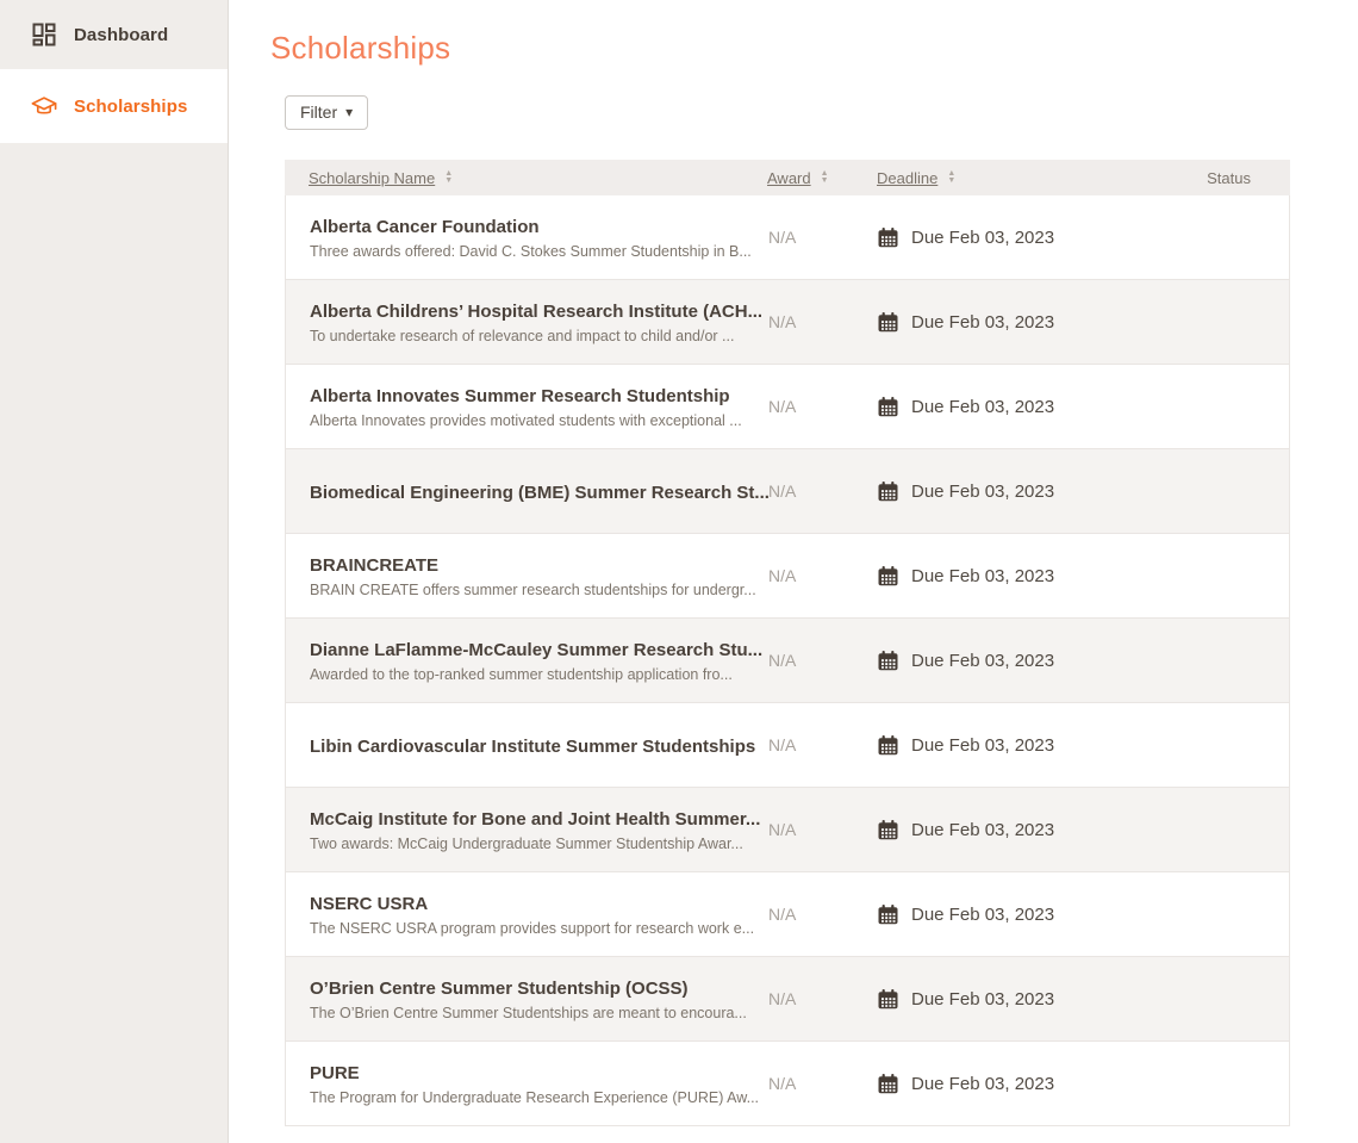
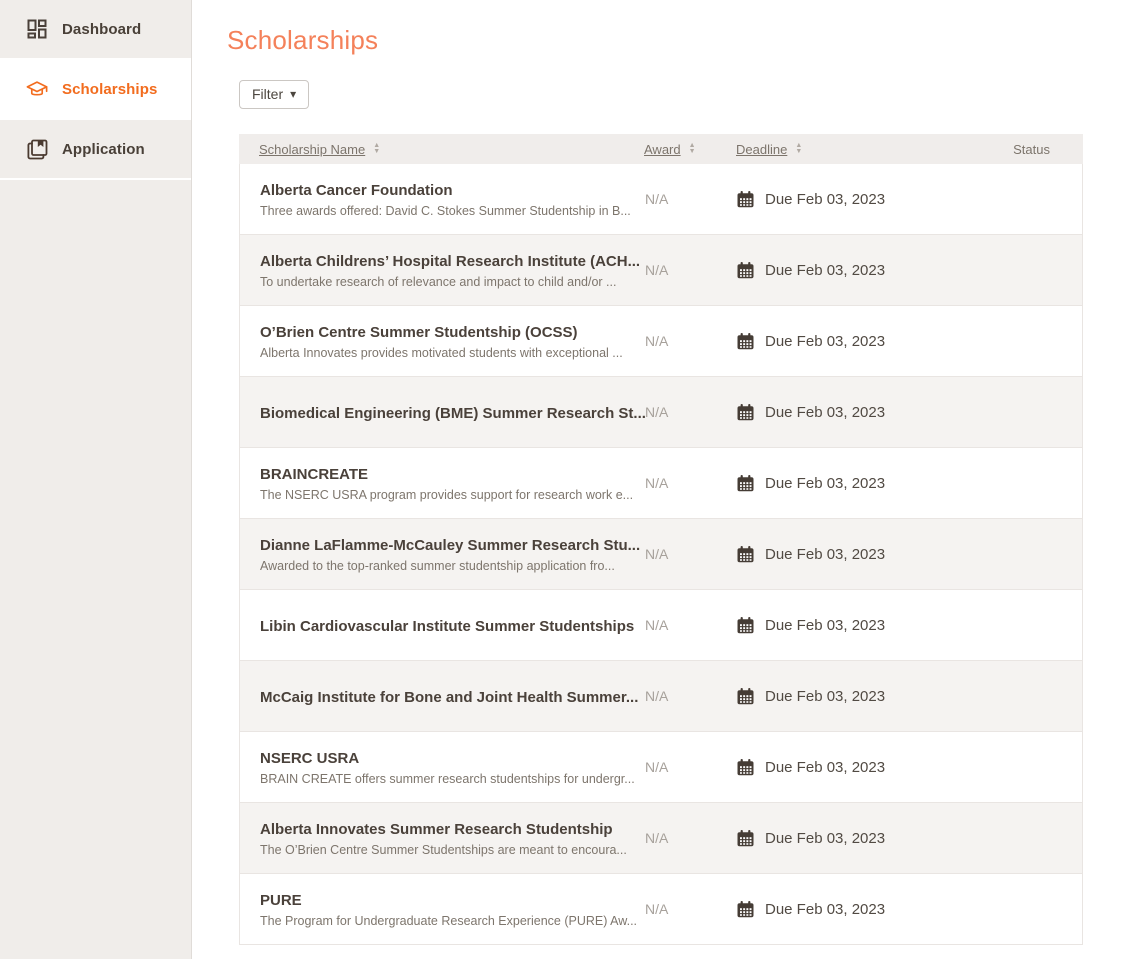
  Dashboard
  Scholarships
+ Application
  Scholarships
  Filter
  Scholarship Name
  Award
  Deadline
  Status
  Alberta Cancer Foundation
  Three awards offered: David C. Stokes Summer Studentship in B...
  N/A
  Due Feb 03, 2023
  Alberta Childrens’ Hospital Research Institute (ACH...
  To undertake research of relevance and impact to child and/or ...
  N/A
  Due Feb 03, 2023
- Alberta Innovates Summer Research Studentship
+ O’Brien Centre Summer Studentship (OCSS)
  Alberta Innovates provides motivated students with exceptional ...
  N/A
  Due Feb 03, 2023
  Biomedical Engineering (BME) Summer Research St...
  N/A
  Due Feb 03, 2023
  BRAINCREATE
- BRAIN CREATE offers summer research studentships for undergr...
+ The NSERC USRA program provides support for research work e...
  N/A
  Due Feb 03, 2023
  Dianne LaFlamme-McCauley Summer Research Stu...
  Awarded to the top-ranked summer studentship application fro...
  N/A
  Due Feb 03, 2023
  Libin Cardiovascular Institute Summer Studentships
  N/A
  Due Feb 03, 2023
  McCaig Institute for Bone and Joint Health Summer...
- Two awards: McCaig Undergraduate Summer Studentship Awar...
  N/A
  Due Feb 03, 2023
  NSERC USRA
- The NSERC USRA program provides support for research work e...
+ BRAIN CREATE offers summer research studentships for undergr...
  N/A
  Due Feb 03, 2023
- O’Brien Centre Summer Studentship (OCSS)
+ Alberta Innovates Summer Research Studentship
  The O’Brien Centre Summer Studentships are meant to encoura...
  N/A
  Due Feb 03, 2023
  PURE
  The Program for Undergraduate Research Experience (PURE) Aw...
  N/A
  Due Feb 03, 2023
